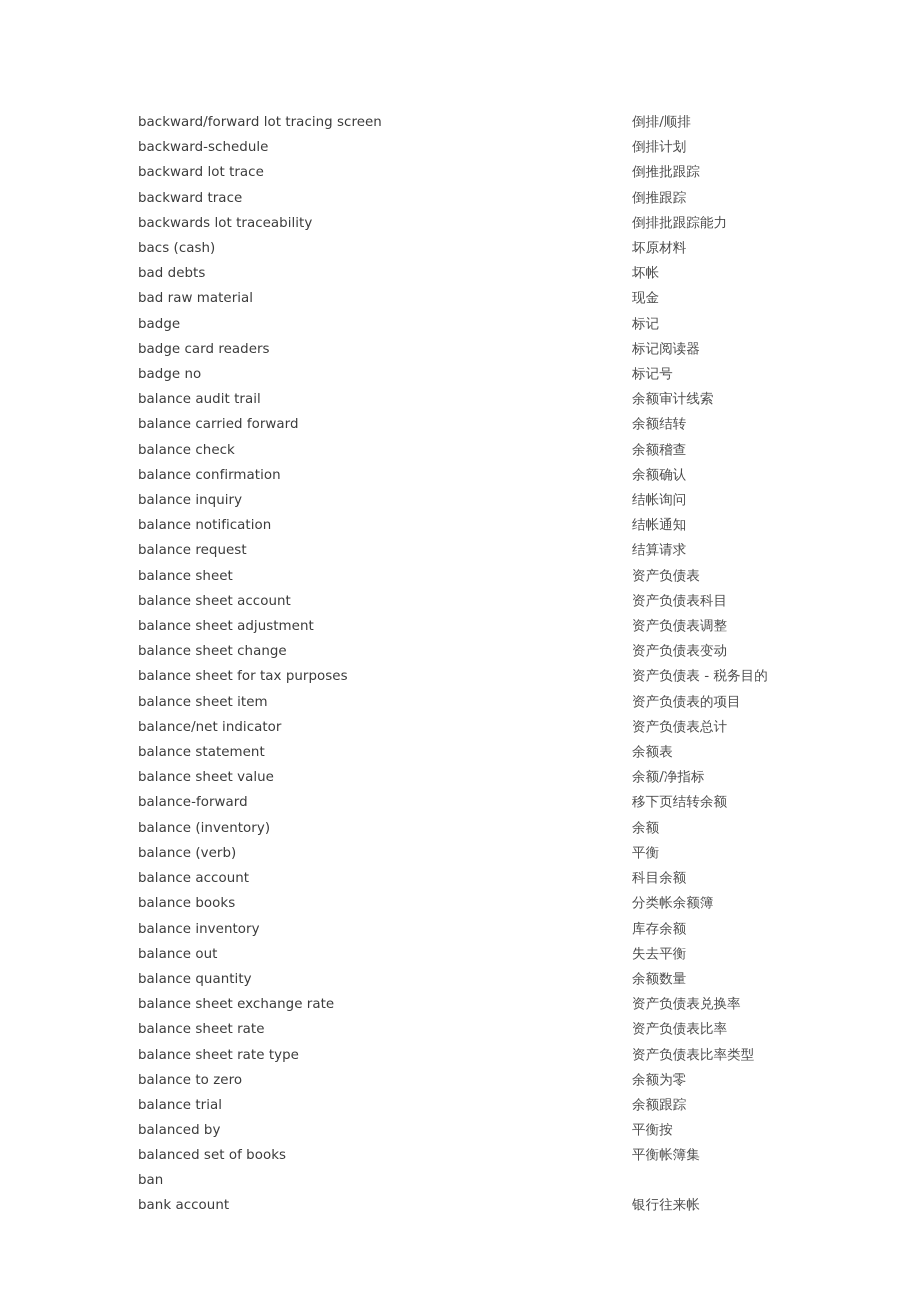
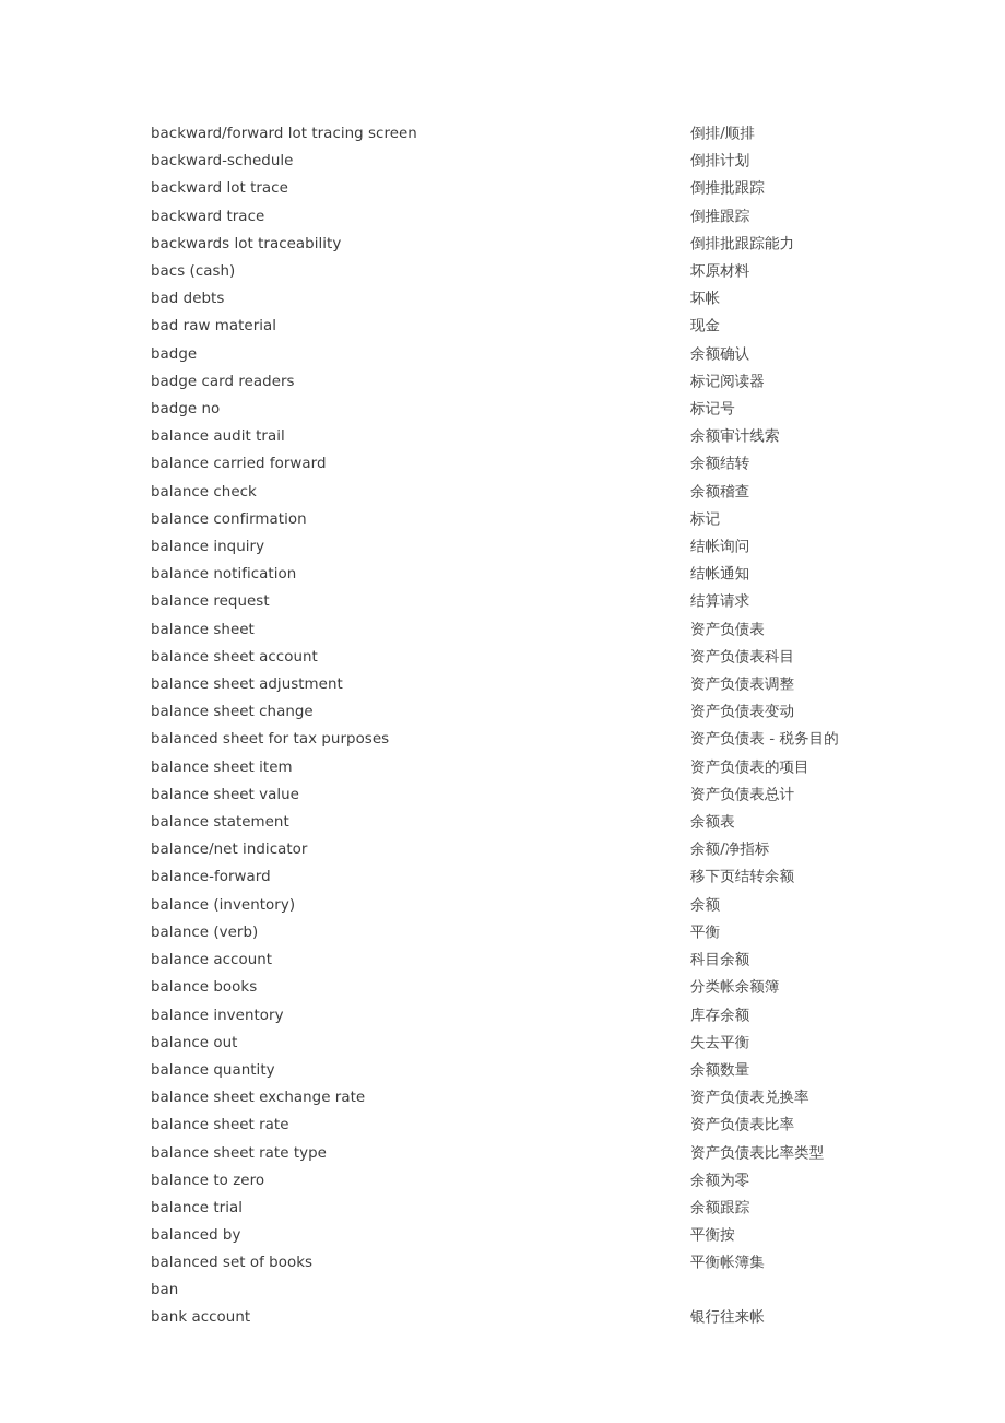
  backward/forward lot tracing screen	倒排/顺排
  backward-schedule	倒排计划
  backward lot trace	倒推批跟踪
  backward trace	倒推跟踪
  backwards lot traceability	倒排批跟踪能力
  bacs (cash)	坏原材料
  bad debts	坏帐
  bad raw material	现金
- badge	标记
+ badge	余额确认
  badge card readers	标记阅读器
  badge no	标记号
  balance audit trail	余额审计线索
  balance carried forward	余额结转
  balance check	余额稽查
- balance confirmation	余额确认
+ balance confirmation	标记
  balance inquiry	结帐询问
  balance notification	结帐通知
  balance request	结算请求
  balance sheet	资产负债表
  balance sheet account	资产负债表科目
  balance sheet adjustment	资产负债表调整
  balance sheet change	资产负债表变动
- balance sheet for tax purposes	资产负债表 - 税务目的
+ balanced sheet for tax purposes	资产负债表 - 税务目的
  balance sheet item	资产负债表的项目
- balance/net indicator	资产负债表总计
+ balance sheet value	资产负债表总计
  balance statement	余额表
- balance sheet value	余额/净指标
+ balance/net indicator	余额/净指标
  balance-forward	移下页结转余额
  balance (inventory)	余额
  balance (verb)	平衡
  balance account	科目余额
  balance books	分类帐余额簿
  balance inventory	库存余额
  balance out	失去平衡
  balance quantity	余额数量
  balance sheet exchange rate	资产负债表兑换率
  balance sheet rate	资产负债表比率
  balance sheet rate type	资产负债表比率类型
  balance to zero	余额为零
  balance trial	余额跟踪
  balanced by	平衡按
  balanced set of books	平衡帐簿集
  ban
  bank account	银行往来帐
